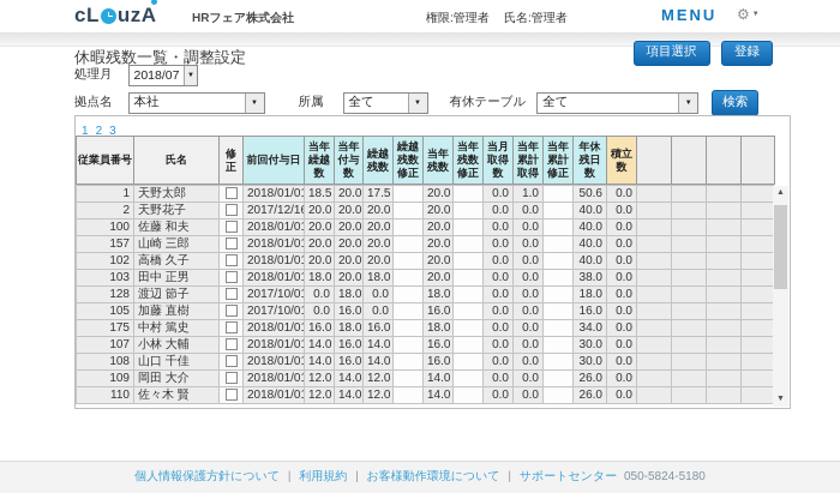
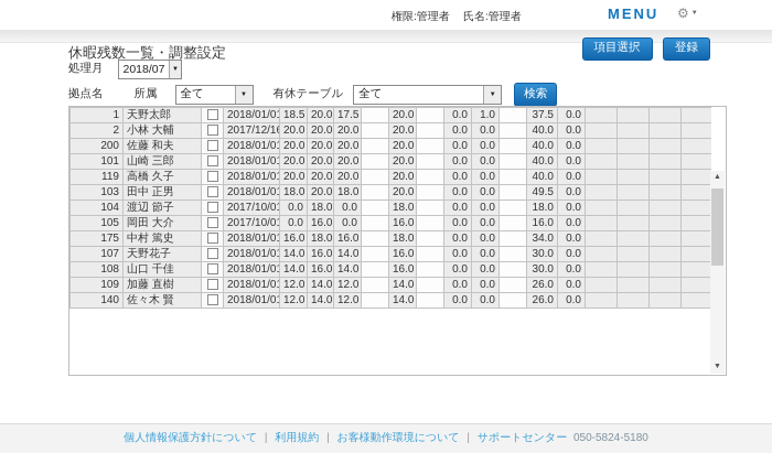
- cL
- uz
- A
- HRフェア株式会社
  権限:管理者
  氏名:管理者
  MENU
  休暇残数一覧・調整設定
  項目選択 登録
  処理月
  2018/07
  拠点名
- 本社
  所属
  全て
  有休テーブル
  全て
  検索
- 1 2 3
- 従業員番号	氏名	修正	前回付与日	当年繰越数	当年付与数	繰越残数	繰越残数修正	当年残数	当年残数修正	当月取得数	当年累計取得	当年累計修正	年休残日数	積立数
- 1	天野太郎		2018/01/0	18.5	20.0	17.5		20.0		0.0	1.0		50.6	0.0
+ 1	天野太郎		2018/01/0	18.5	20.0	17.5		20.0		0.0	1.0		37.5	0.0
- 2	天野花子		2017/12/1	20.0	20.0	20.0		20.0		0.0	0.0		40.0	0.0
+ 2	小林 大輔		2017/12/1	20.0	20.0	20.0		20.0		0.0	0.0		40.0	0.0
- 100	佐藤 和夫		2018/01/0	20.0	20.0	20.0		20.0		0.0	0.0		40.0	0.0
+ 200	佐藤 和夫		2018/01/0	20.0	20.0	20.0		20.0		0.0	0.0		40.0	0.0
- 157	山崎 三郎		2018/01/0	20.0	20.0	20.0		20.0		0.0	0.0		40.0	0.0
+ 101	山崎 三郎		2018/01/0	20.0	20.0	20.0		20.0		0.0	0.0		40.0	0.0
- 102	高橋 久子		2018/01/0	20.0	20.0	20.0		20.0		0.0	0.0		40.0	0.0
+ 119	高橋 久子		2018/01/0	20.0	20.0	20.0		20.0		0.0	0.0		40.0	0.0
- 103	田中 正男		2018/01/0	18.0	20.0	18.0		20.0		0.0	0.0		38.0	0.0
+ 103	田中 正男		2018/01/0	18.0	20.0	18.0		20.0		0.0	0.0		49.5	0.0
- 128	渡辺 節子		2017/10/0	0.0	18.0	0.0		18.0		0.0	0.0		18.0	0.0
+ 104	渡辺 節子		2017/10/0	0.0	18.0	0.0		18.0		0.0	0.0		18.0	0.0
- 105	加藤 直樹		2017/10/0	0.0	16.0	0.0		16.0		0.0	0.0		16.0	0.0
+ 105	岡田 大介		2017/10/0	0.0	16.0	0.0		16.0		0.0	0.0		16.0	0.0
  175	中村 篤史		2018/01/0	16.0	18.0	16.0		18.0		0.0	0.0		34.0	0.0
- 107	小林 大輔		2018/01/0	14.0	16.0	14.0		16.0		0.0	0.0		30.0	0.0
+ 107	天野花子		2018/01/0	14.0	16.0	14.0		16.0		0.0	0.0		30.0	0.0
  108	山口 千佳		2018/01/0	14.0	16.0	14.0		16.0		0.0	0.0		30.0	0.0
- 109	岡田 大介		2018/01/0	12.0	14.0	12.0		14.0		0.0	0.0		26.0	0.0
+ 109	加藤 直樹		2018/01/0	12.0	14.0	12.0		14.0		0.0	0.0		26.0	0.0
- 110	佐々木 賢		2018/01/0	12.0	14.0	12.0		14.0		0.0	0.0		26.0	0.0
+ 140	佐々木 賢		2018/01/0	12.0	14.0	12.0		14.0		0.0	0.0		26.0	0.0
  個人情報保護方針について | 利用規約 | お客様動作環境について | サポートセンター 050-5824-5180
